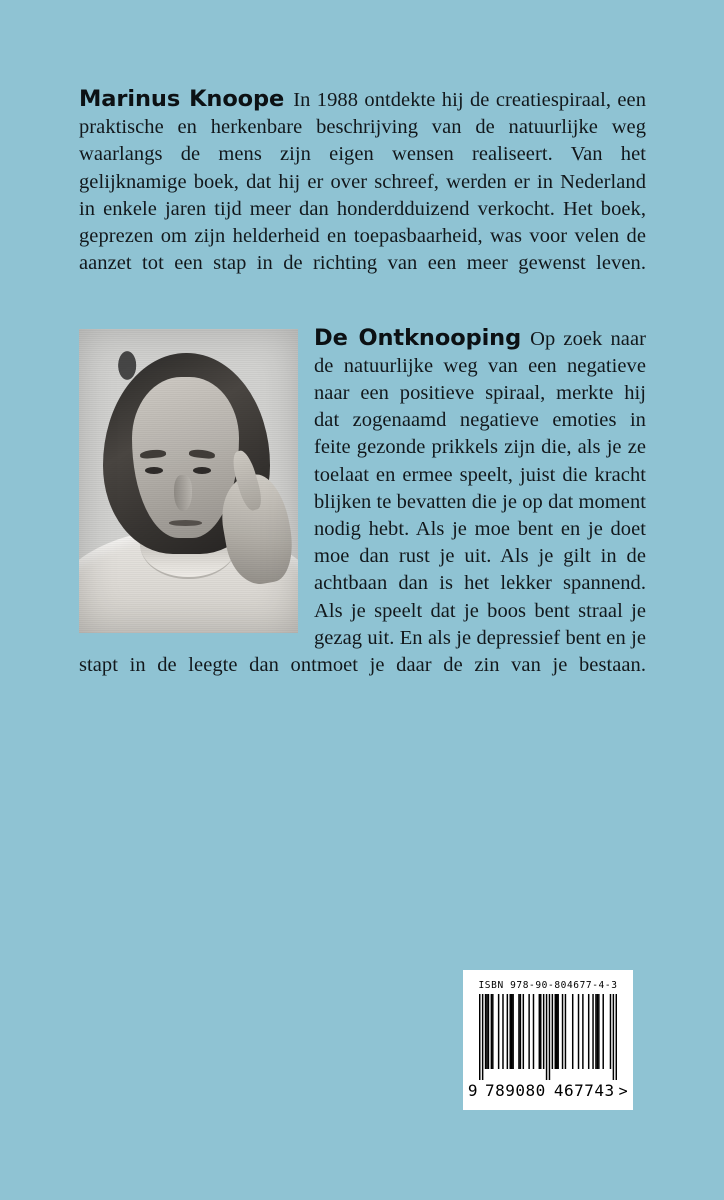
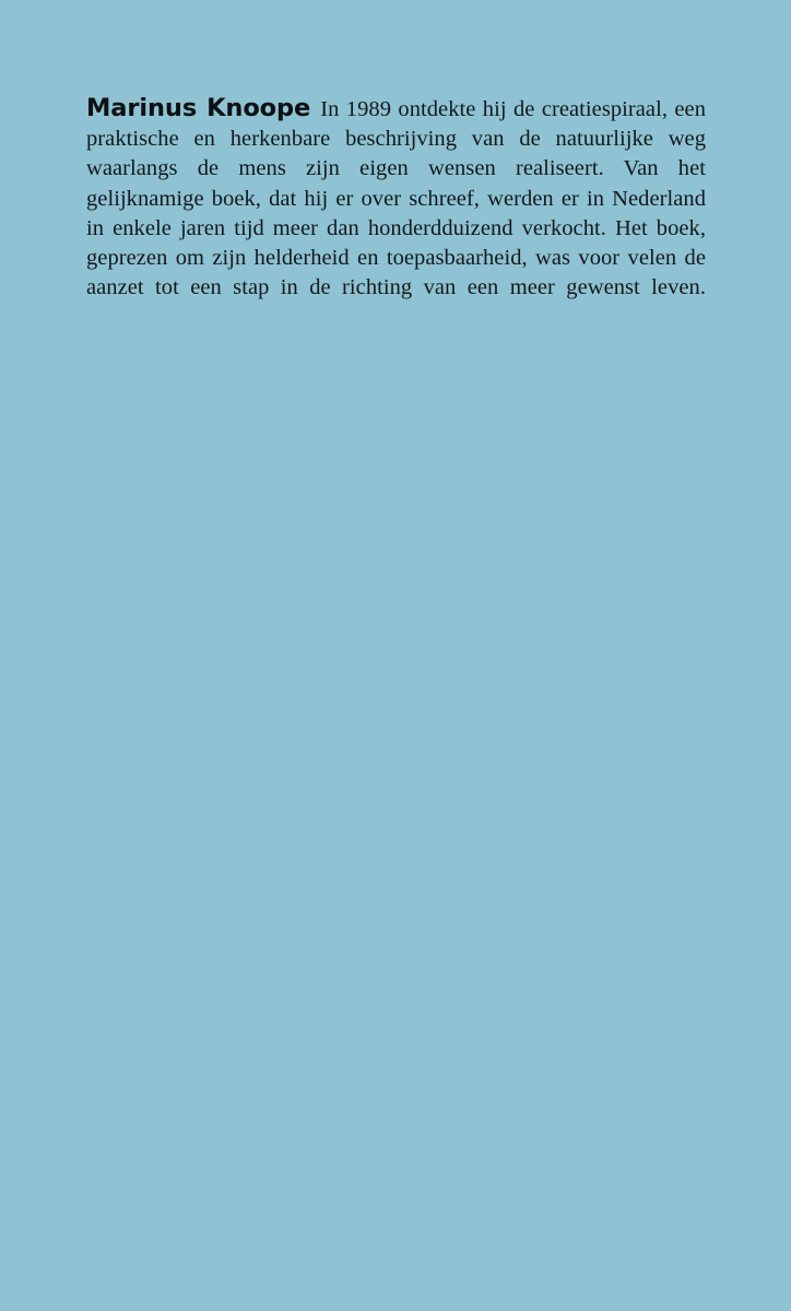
- Marinus Knoope In 1988 ontdekte hij de creatiespiraal, een praktische en herkenbare beschrijving van de natuurlijke weg waarlangs de mens zijn eigen wensen realiseert. Van het gelijknamige boek, dat hij er over schreef, werden er in Nederland in enkele jaren tijd meer dan honderdduizend verkocht. Het boek, geprezen om zijn helderheid en toepasbaarheid, was voor velen de aanzet tot een stap in de richting van een meer gewenst leven.
+ Marinus Knoope In 1989 ontdekte hij de creatiespiraal, een praktische en herkenbare beschrijving van de natuurlijke weg waarlangs de mens zijn eigen wensen realiseert. Van het gelijknamige boek, dat hij er over schreef, werden er in Nederland in enkele jaren tijd meer dan honderdduizend verkocht. Het boek, geprezen om zijn helderheid en toepasbaarheid, was voor velen de aanzet tot een stap in de richting van een meer gewenst leven.
- De Ontknooping Op zoek naar de natuurlijke weg van een negatieve naar een positieve spiraal, merkte hij dat zogenaamd negatieve emoties in feite gezonde prikkels zijn die, als je ze toelaat en ermee speelt, juist die kracht blijken te bevatten die je op dat moment nodig hebt. Als je moe bent en je doet moe dan rust je uit. Als je gilt in de achtbaan dan is het lekker spannend. Als je speelt dat je boos bent straal je gezag uit. En als je depressief bent en je stapt in de leegte dan ontmoet je daar de zin van je bestaan.
- ISBN 978-90-804677-4-3
- 9
- 789080
- 467743
- >
